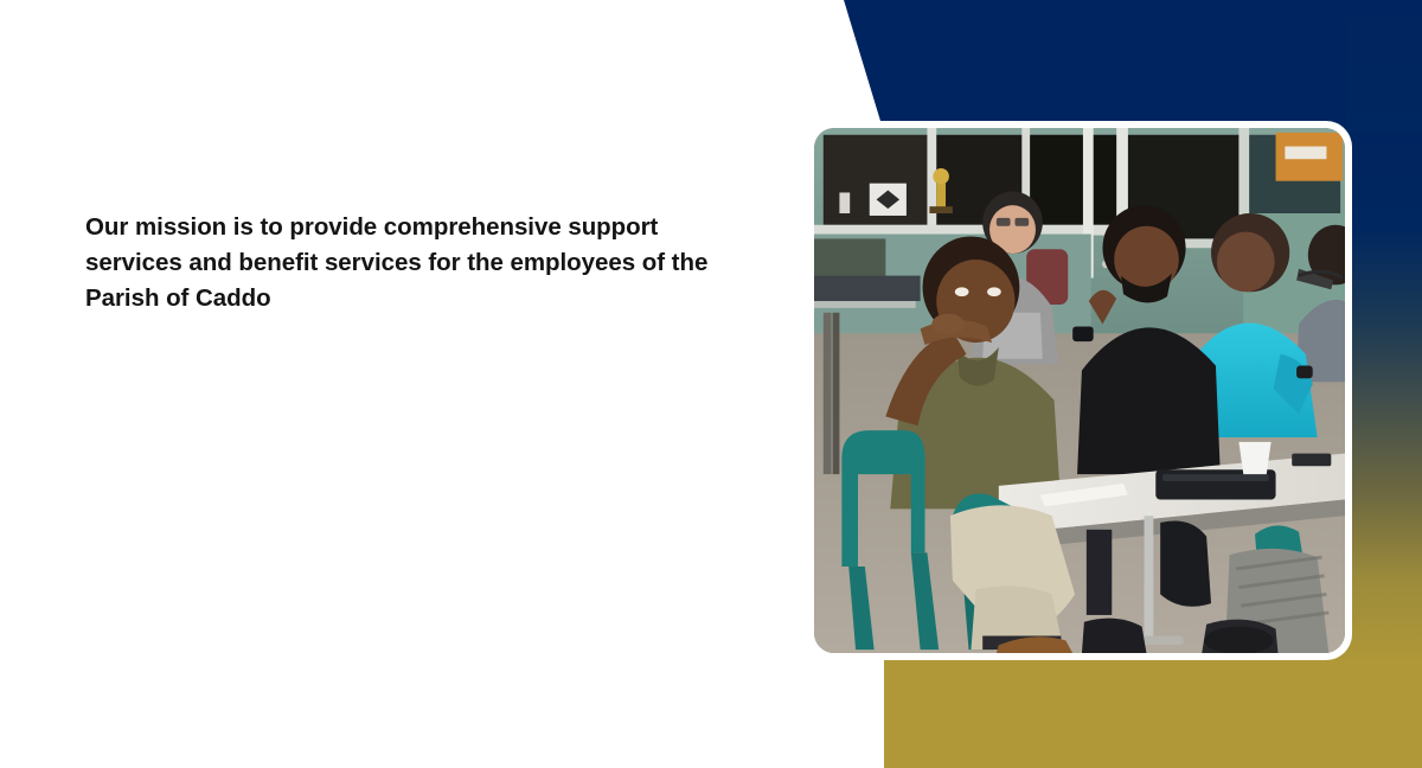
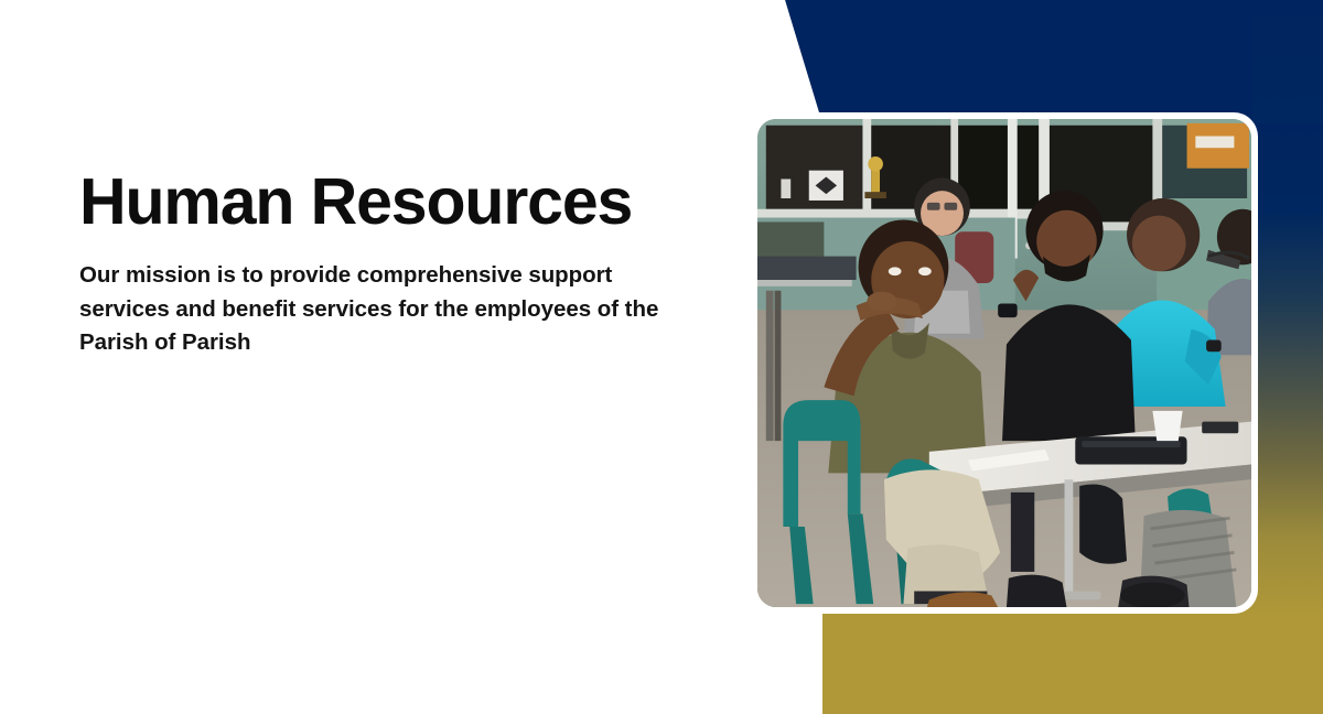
+ Human Resources
- Our mission is to provide comprehensive support services and benefit services for the employees of the Parish of Caddo
+ Our mission is to provide comprehensive support services and benefit services for the employees of the Parish of Parish
